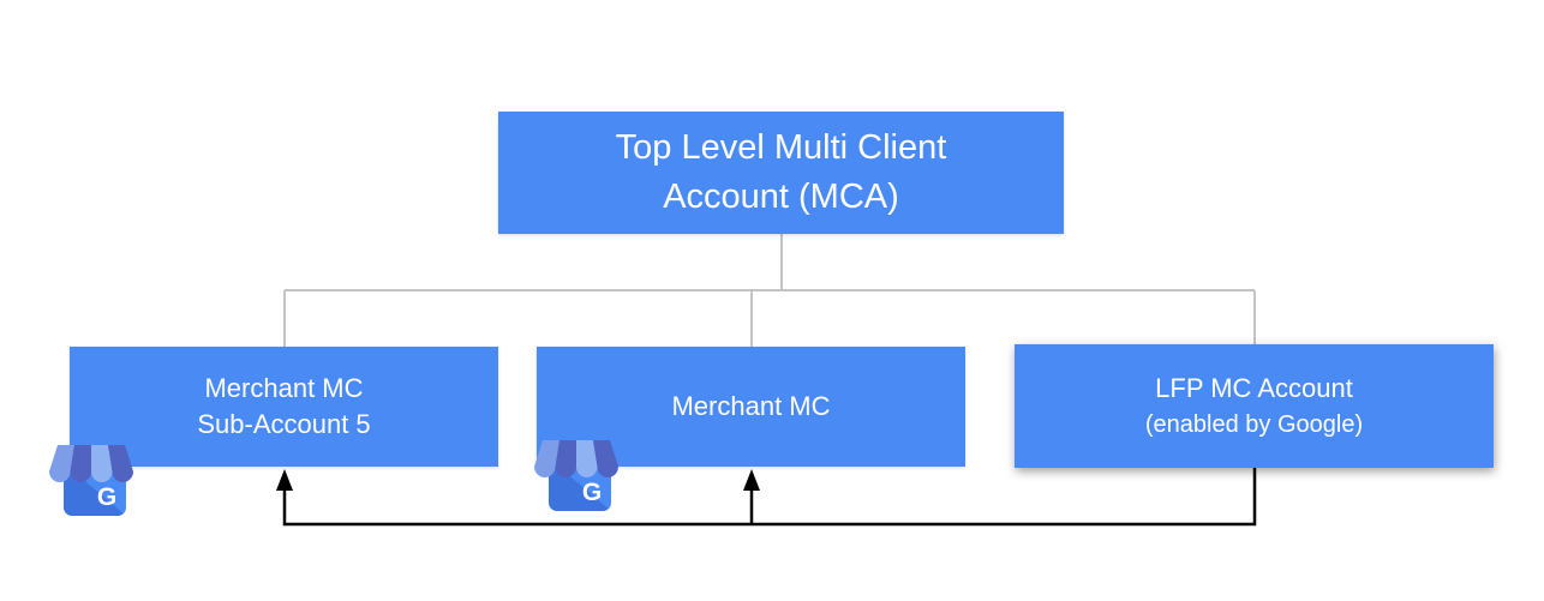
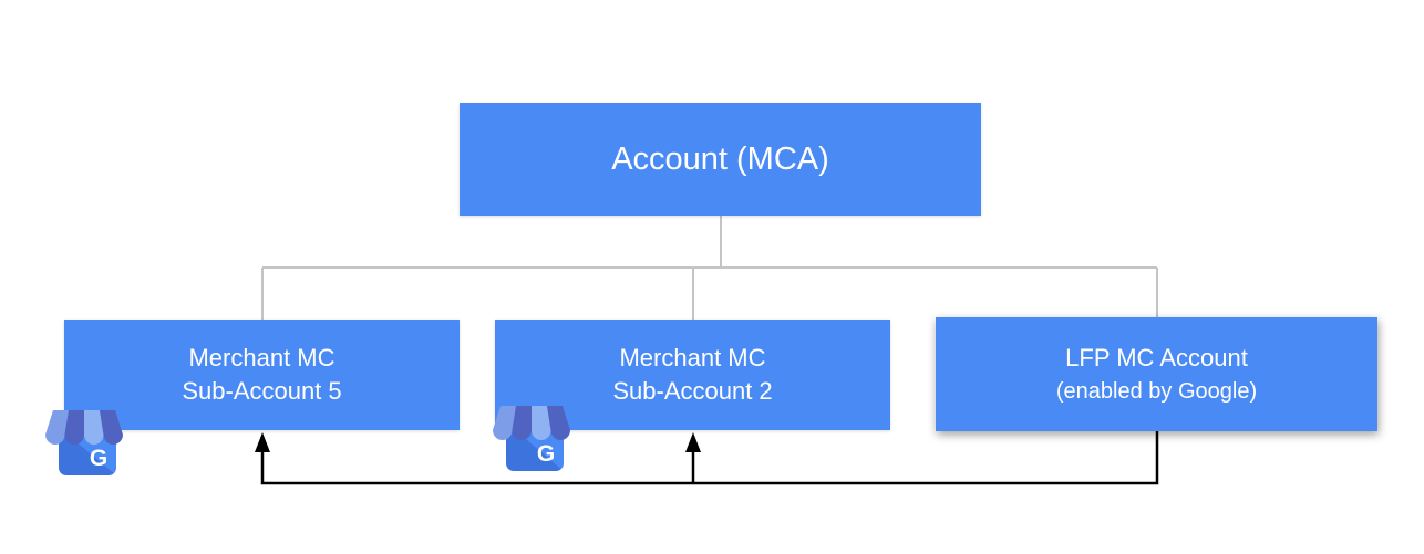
- Top Level Multi Client
  Account (MCA)
  Merchant MC
  Sub-Account 5
  Merchant MC
+ Sub-Account 2
  LFP MC Account
  (enabled by Google)
